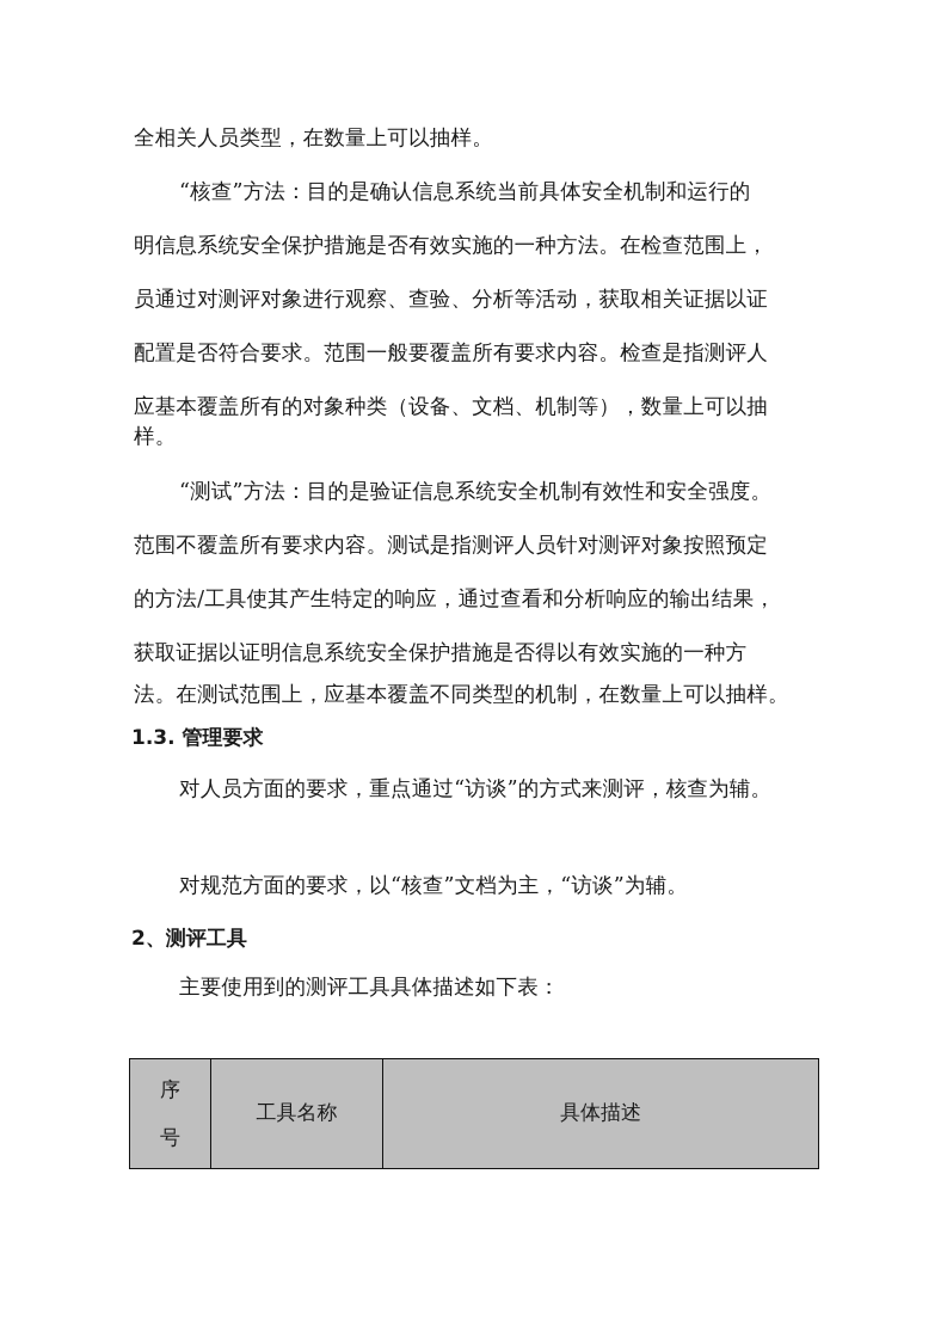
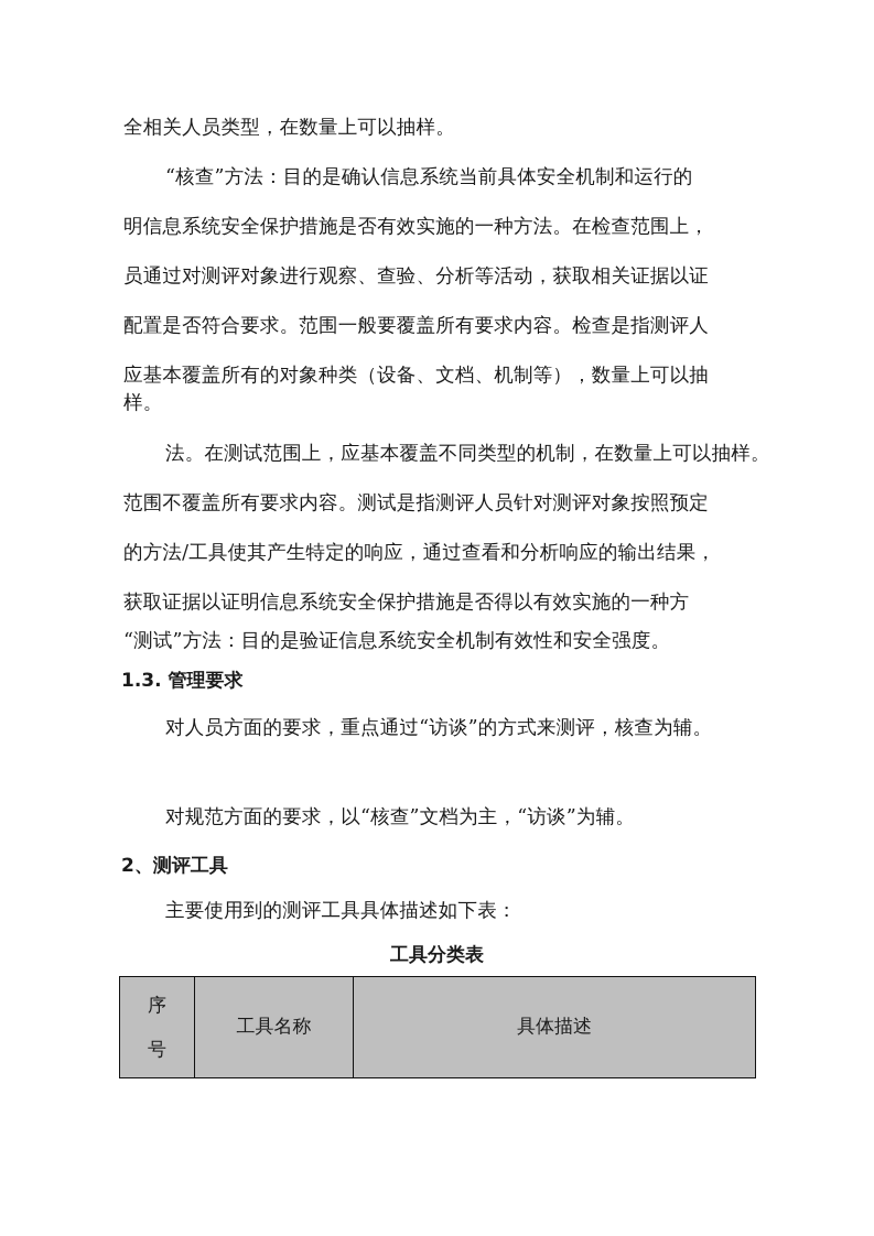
  全相关人员类型，在数量上可以抽样。
  “核查”方法：目的是确认信息系统当前具体安全机制和运行的
  明信息系统安全保护措施是否有效实施的一种方法。在检查范围上，
  员通过对测评对象进行观察、查验、分析等活动，获取相关证据以证
  配置是否符合要求。范围一般要覆盖所有要求内容。检查是指测评人
  应基本覆盖所有的对象种类（设备、文档、机制等），数量上可以抽
  样。
- “测试”方法：目的是验证信息系统安全机制有效性和安全强度。
+ 法。在测试范围上，应基本覆盖不同类型的机制，在数量上可以抽样。
  范围不覆盖所有要求内容。测试是指测评人员针对测评对象按照预定
  的方法/工具使其产生特定的响应，通过查看和分析响应的输出结果，
  获取证据以证明信息系统安全保护措施是否得以有效实施的一种方
- 法。在测试范围上，应基本覆盖不同类型的机制，在数量上可以抽样。
+ “测试”方法：目的是验证信息系统安全机制有效性和安全强度。
  1.3. 管理要求
  对人员方面的要求，重点通过“访谈”的方式来测评，核查为辅。
  对规范方面的要求，以“核查”文档为主，“访谈”为辅。
  2、测评工具
  主要使用到的测评工具具体描述如下表：
+ 工具分类表
  序 号	工具名称	具体描述
